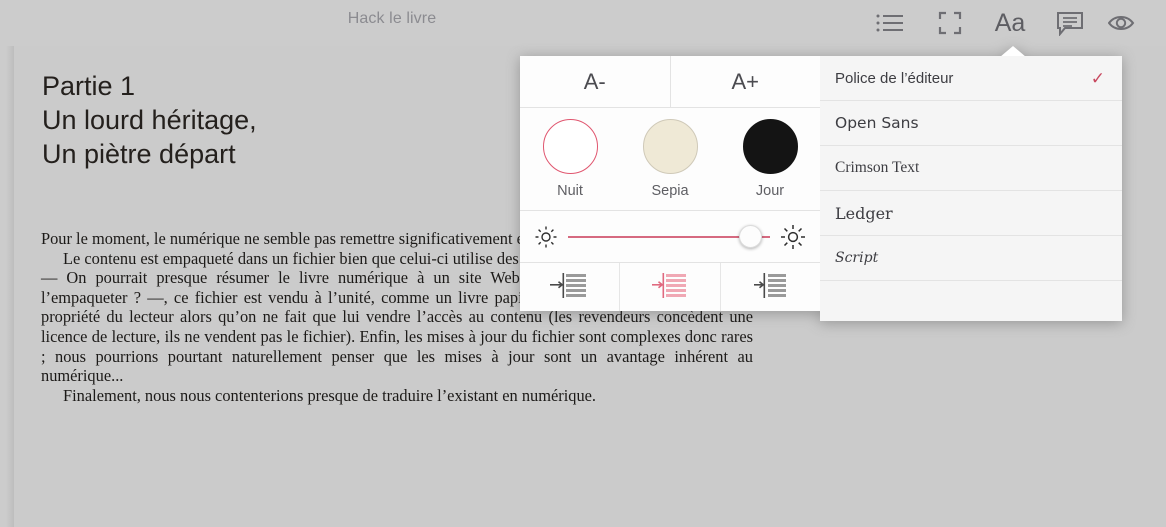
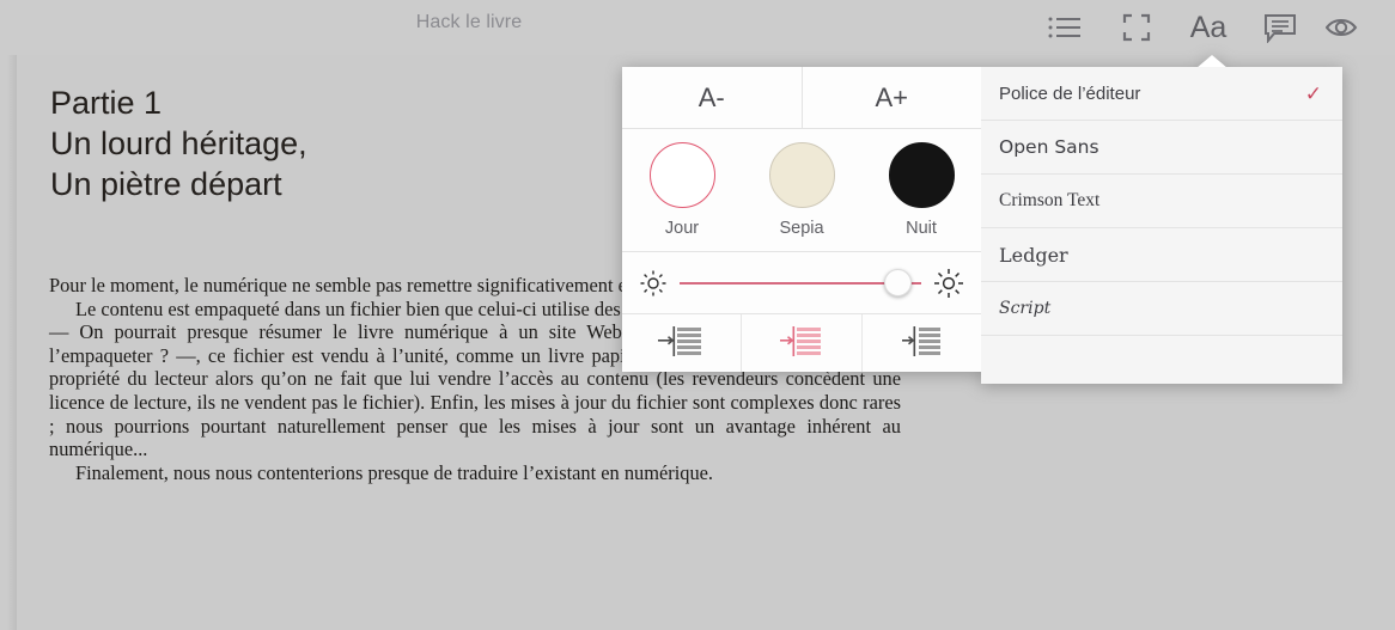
  Hack le livre
  Aa
  Partie 1
  Un lourd héritage,
  Un piètre départ
  Pour le moment, le numérique ne semble pas remettre significativement
  Le contenu est empaqueté dans un fichier bien que celui-ci utilise des — On pourrait presque résumer le livre numérique à un site Web l’empaqueter ? —, ce fichier est vendu à l’unité, comme un livre pap propriété du lecteur alors qu’on ne fait que lui vendre l’accès au contenu (les revendeurs concèdent une licence de lecture, ils ne vendent pas le fichier). Enfin, les mises à jour du fichier sont complexes donc rares ; nous pourrions pourtant naturellement penser que les mises à jour sont un avantage inhérent au numérique...
  Finalement, nous nous contenterions presque de traduire l’existant en numérique.
  A-
  A+
- Nuit
+ Jour
  Sepia
- Jour
+ Nuit
  Police de l’éditeur
  ✓
  Open Sans
  Crimson Text
  Ledger
  Script
